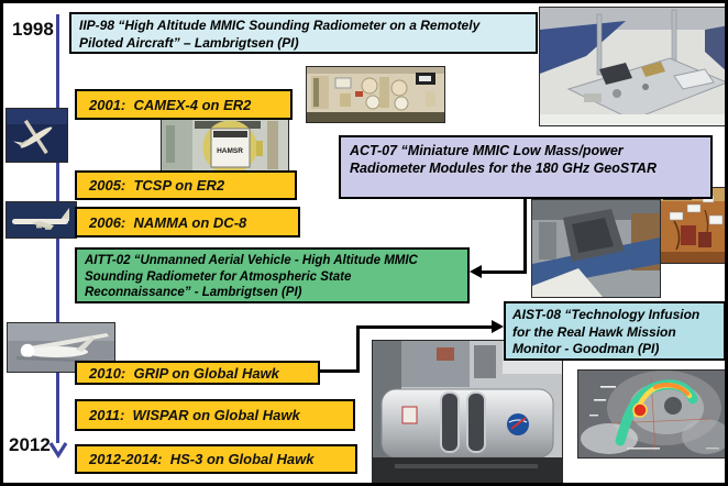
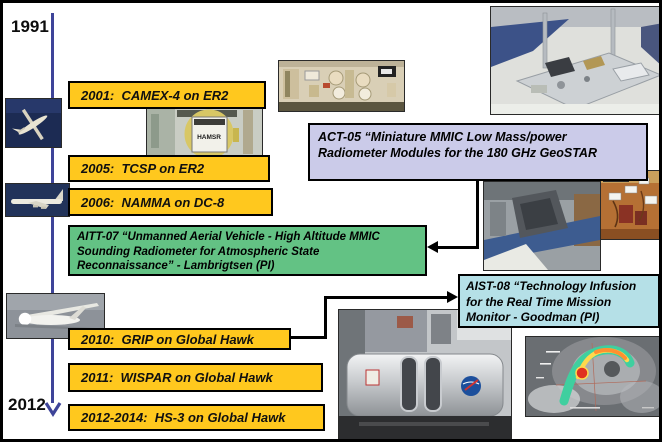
- 1998
+ 1991
  2012
- IIP-98 “High Altitude MMIC Sounding Radiometer on a Remotely
- Piloted Aircraft” – Lambrigtsen (PI)
- ACT-07 “Miniature MMIC Low Mass/power
+ ACT-05 “Miniature MMIC Low Mass/power
  Radiometer Modules for the 180 GHz GeoSTAR
- AITT-02 “Unmanned Aerial Vehicle - High Altitude MMIC
+ AITT-07 “Unmanned Aerial Vehicle - High Altitude MMIC
  Sounding Radiometer for Atmospheric State
  Reconnaissance” - Lambrigtsen (PI)
  AIST-08 “Technology Infusion
- for the Real Hawk Mission
+ for the Real Time Mission
  Monitor - Goodman (PI)
  2001: CAMEX-4 on ER2
  2005: TCSP on ER2
  2006: NAMMA on DC-8
  2010: GRIP on Global Hawk
  2011: WISPAR on Global Hawk
  2012-2014: HS-3 on Global Hawk
